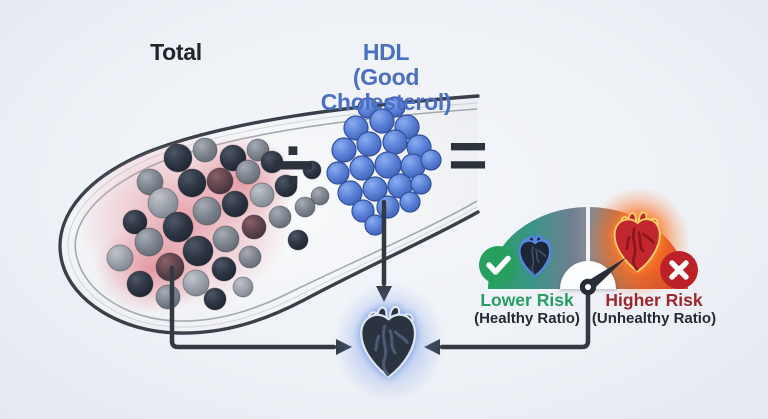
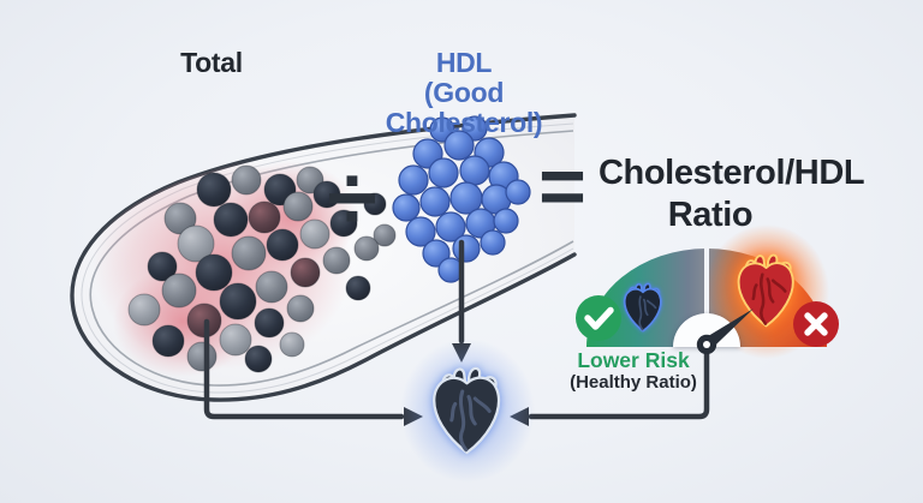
  Total
  HDL
  (Good Cholesterol)
  ÷
  =
+ Cholesterol/HDL
+ Ratio
  Lower Risk
  (Healthy Ratio)
- Higher Risk
- (Unhealthy Ratio)
